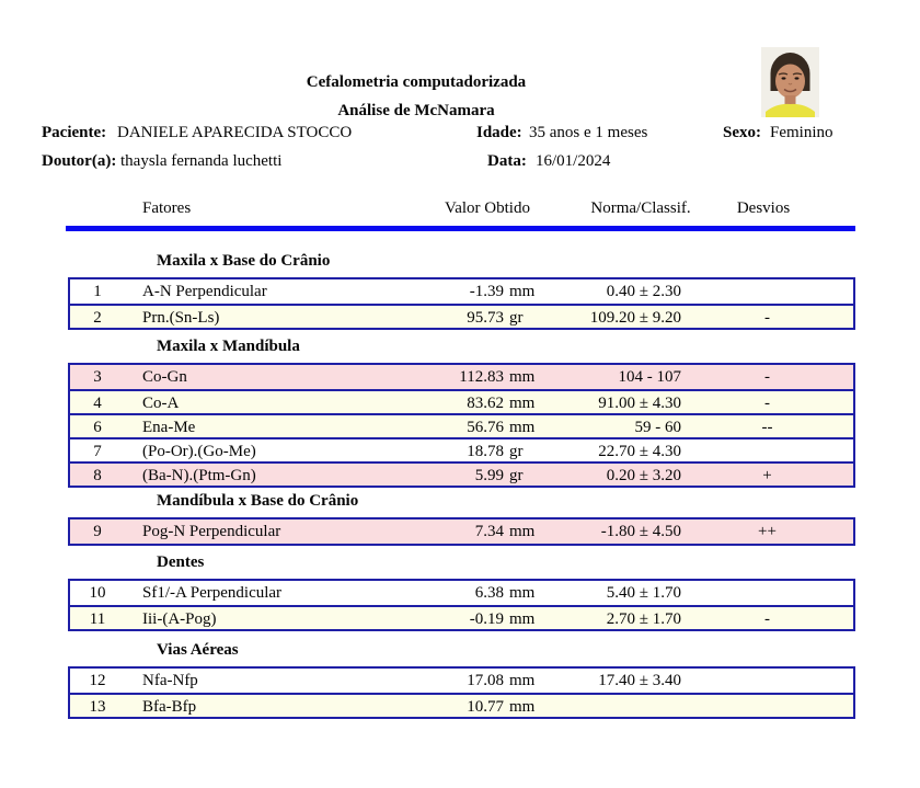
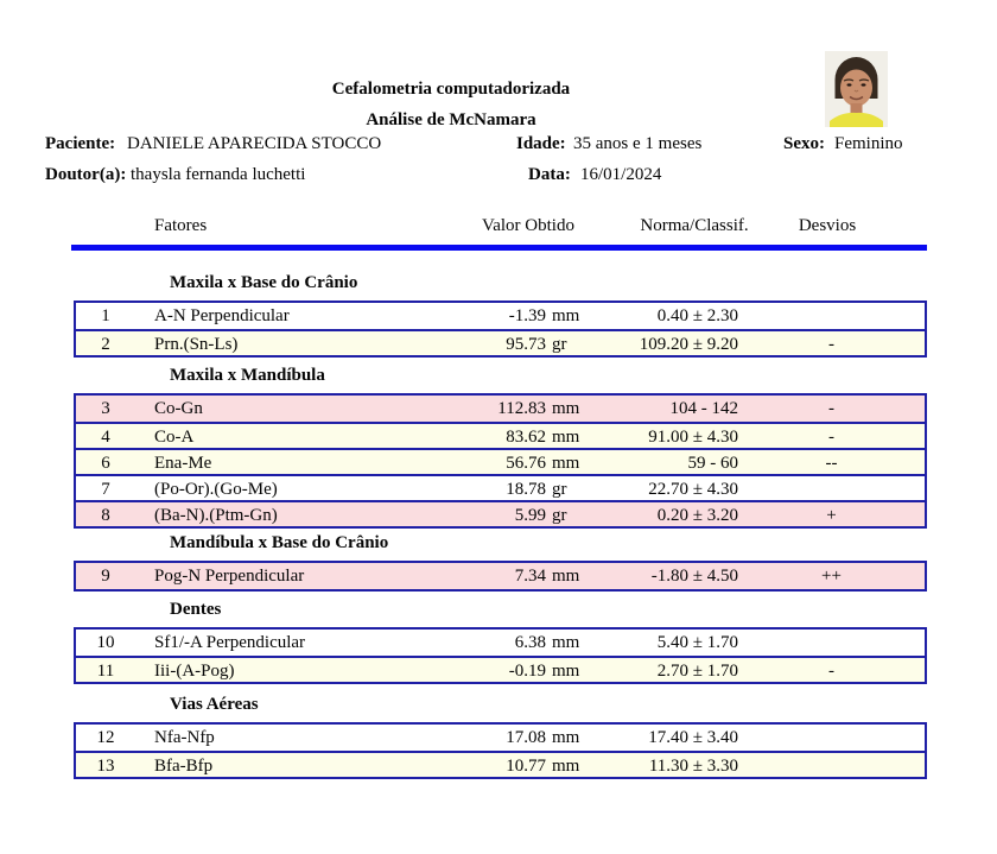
  Cefalometria computadorizada
  Análise de McNamara
  Paciente:
  DANIELE APARECIDA STOCCO
  Idade:
  35 anos e 1 meses
  Sexo:
  Feminino
  Doutor(a):
  thaysla fernanda luchetti
  Data:
  16/01/2024
  Fatores
  Valor Obtido
  Norma/Classif.
  Desvios
  Maxila x Base do Crânio
  1
  A-N Perpendicular
  -1.39
  mm
  0.40 ± 2.30
  2
  Prn.(Sn-Ls)
  95.73
  gr
  109.20 ± 9.20
  -
  Maxila x Mandíbula
  3
  Co-Gn
  112.83
  mm
- 104 - 107
+ 104 - 142
  -
  4
  Co-A
  83.62
  mm
  91.00 ± 4.30
  -
  6
  Ena-Me
  56.76
  mm
  59 - 60
  --
  7
  (Po-Or).(Go-Me)
  18.78
  gr
  22.70 ± 4.30
  8
  (Ba-N).(Ptm-Gn)
  5.99
  gr
  0.20 ± 3.20
  +
  Mandíbula x Base do Crânio
  9
  Pog-N Perpendicular
  7.34
  mm
  -1.80 ± 4.50
  ++
  Dentes
  10
  Sf1/-A Perpendicular
  6.38
  mm
  5.40 ± 1.70
  11
  Iii-(A-Pog)
  -0.19
  mm
  2.70 ± 1.70
  -
  Vias Aéreas
  12
  Nfa-Nfp
  17.08
  mm
  17.40 ± 3.40
  13
  Bfa-Bfp
  10.77
  mm
+ 11.30 ± 3.30
